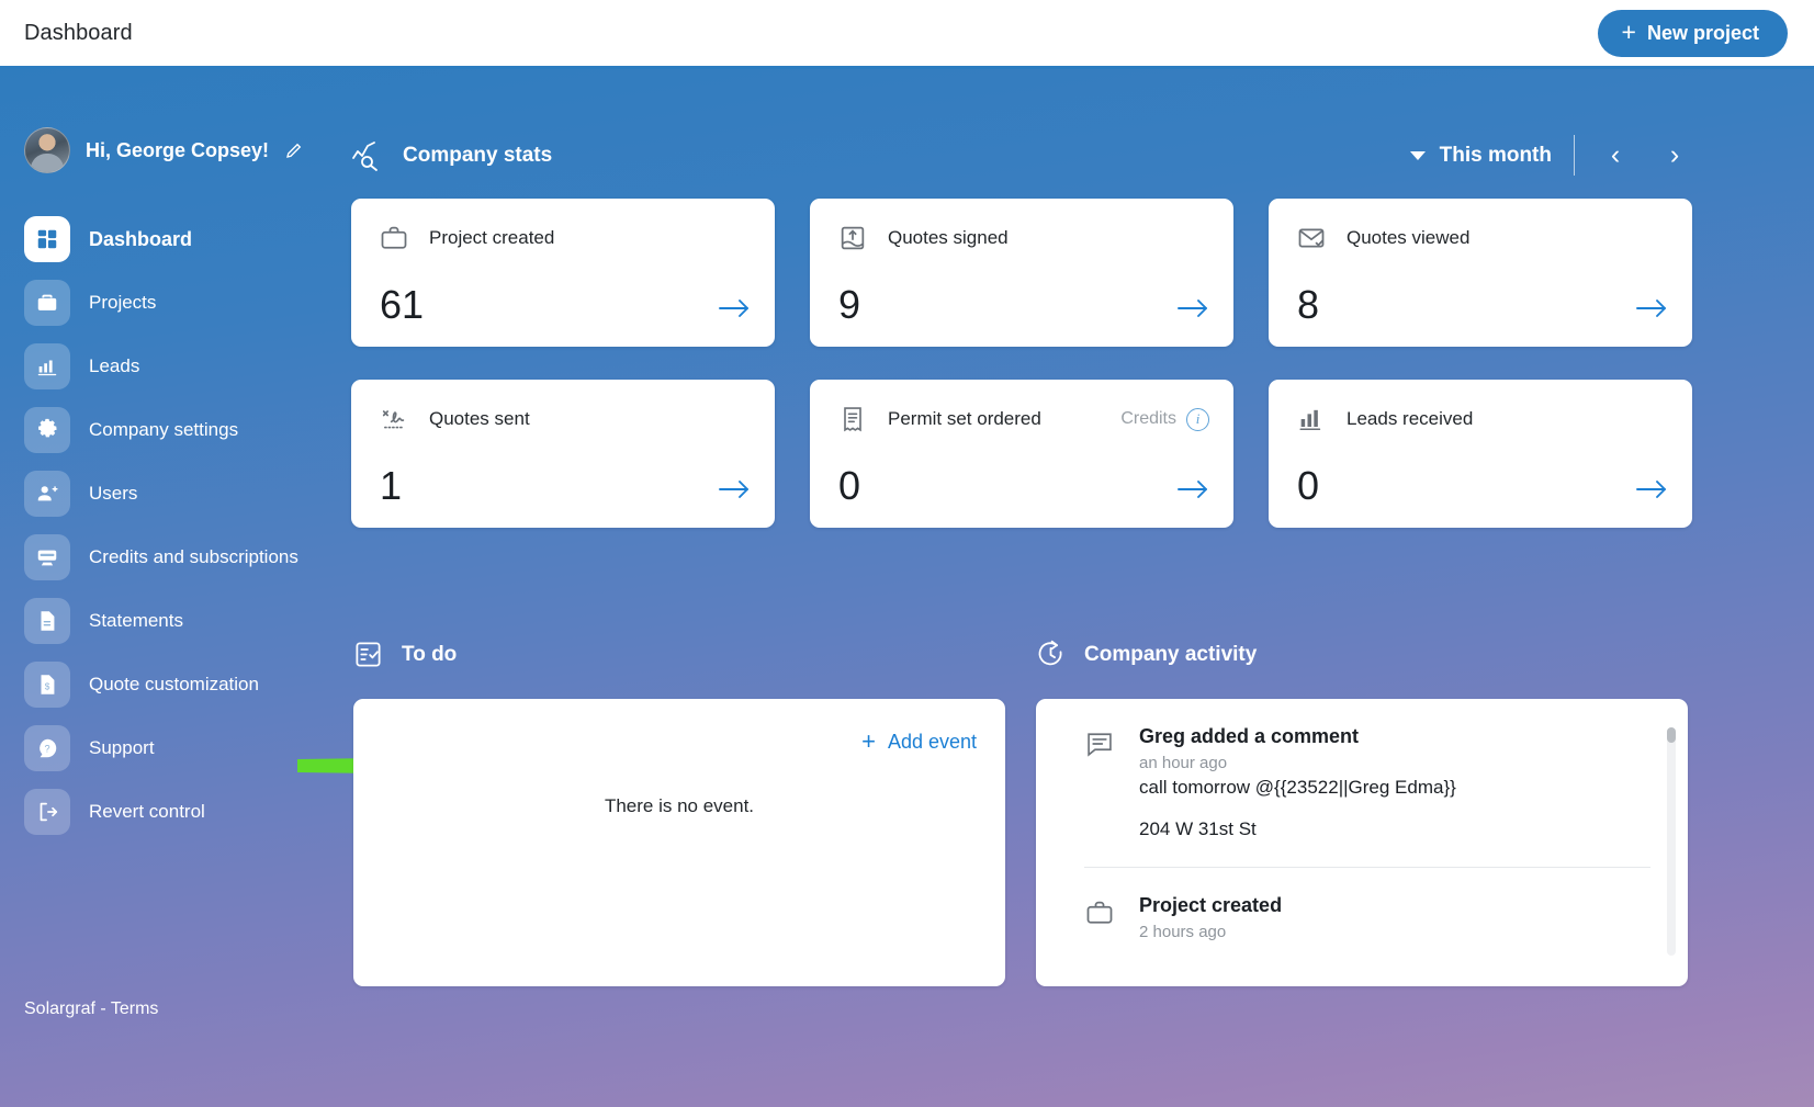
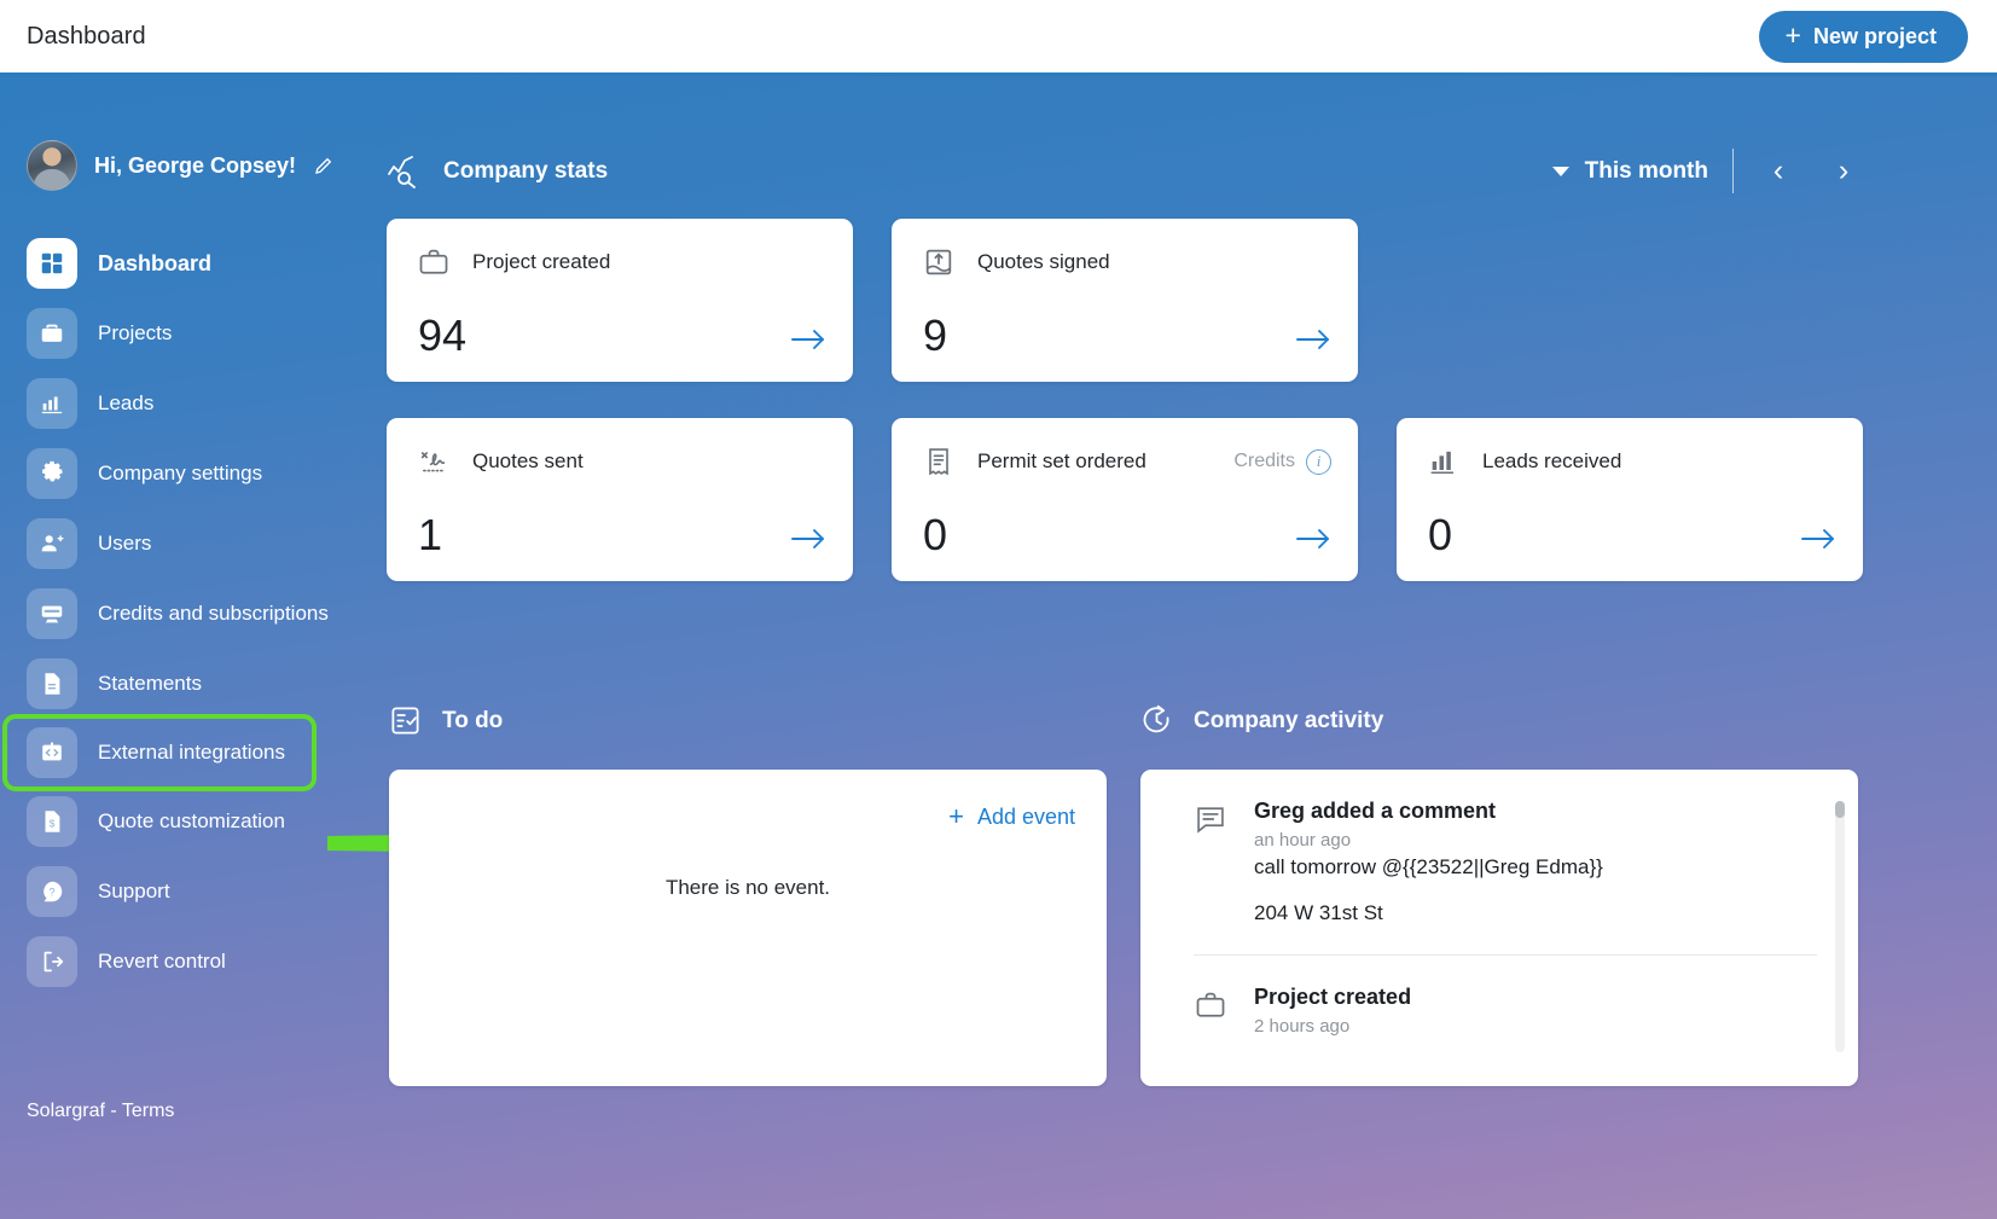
  Dashboard
  +
  New project
  Hi, George Copsey!
  Dashboard
  Projects
  Leads
  Company settings
  Users
  Credits and subscriptions
  Statements
+ External integrations
  $
  Quote customization
  ?
  Support
  Revert control
  Solargraf - Terms
  Company stats
  This month
  ‹
  ›
  Project created
- 61
+ 94
  Quotes signed
  9
- Quotes viewed
- 8
  Quotes sent
  1
  Permit set ordered
  Credits
  i
  0
  Leads received
  0
  To do
  +
  Add event
  There is no event.
  Company activity
  Greg added a comment
  an hour ago
  call tomorrow @{{23522||Greg Edma}}
  204 W 31st St
  Project created
  2 hours ago
